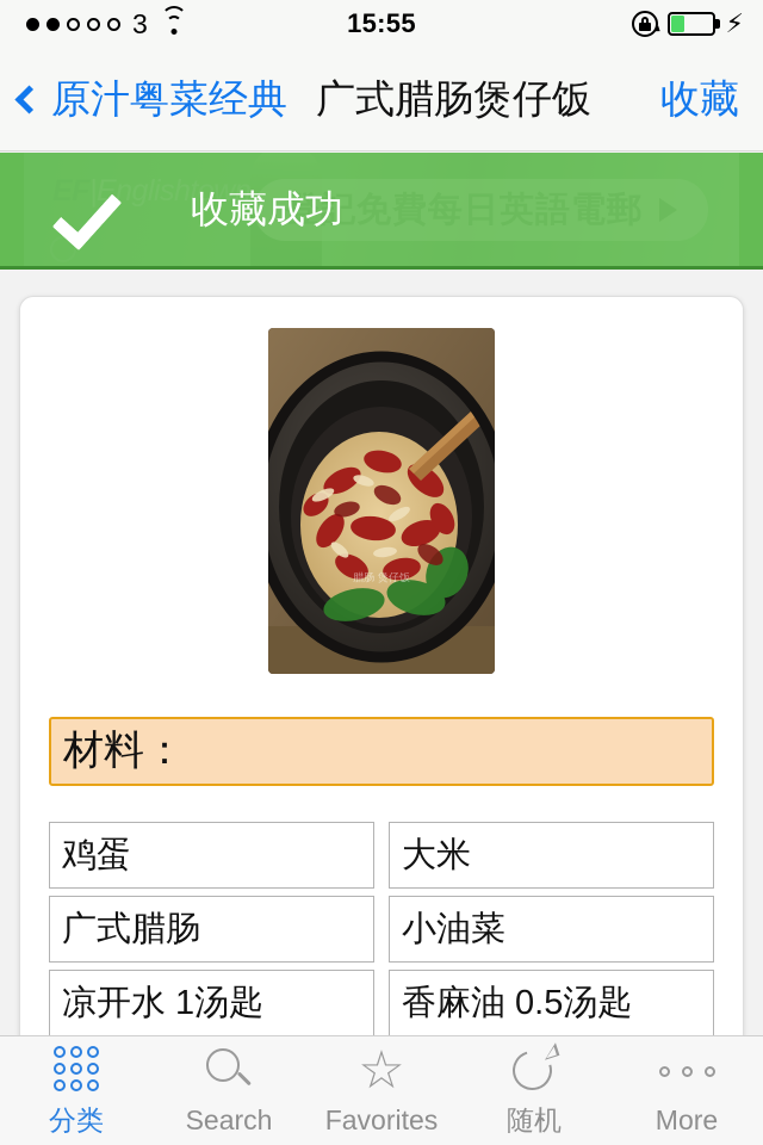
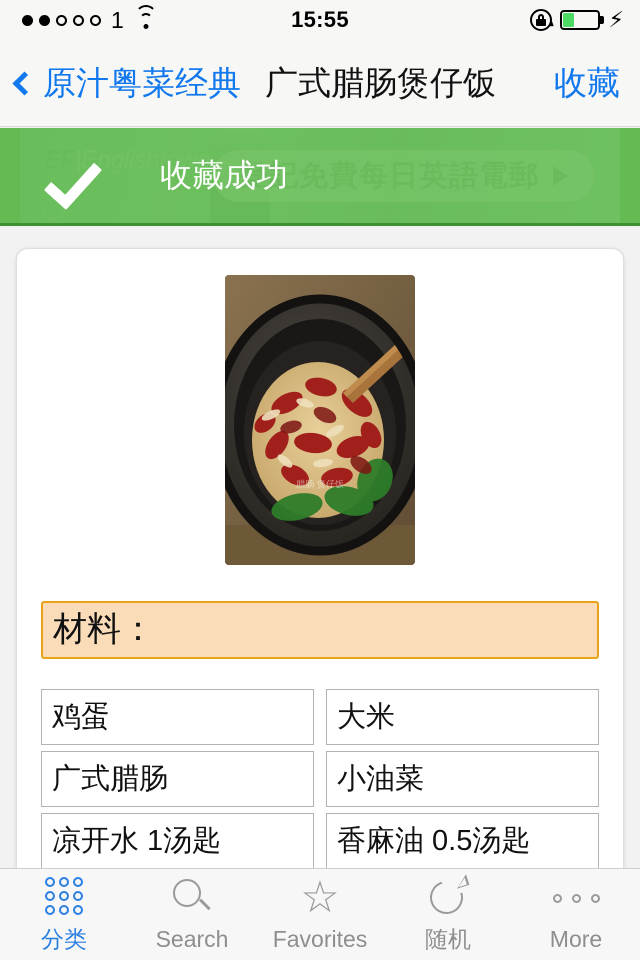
- 3
+ 1
  15:55
  ⚡
  原汁粤菜经典
  广式腊肠煲仔饭
  收藏
  Englishtown
  登記免費每日英語電郵
  收藏成功
  腊肠 煲仔饭
  材料：
  鸡蛋
  大米
  广式腊肠
  小油菜
  凉开水 1汤匙
  香麻油 0.5汤匙
  分类
  Search
  ☆
  Favorites
  随机
  More
